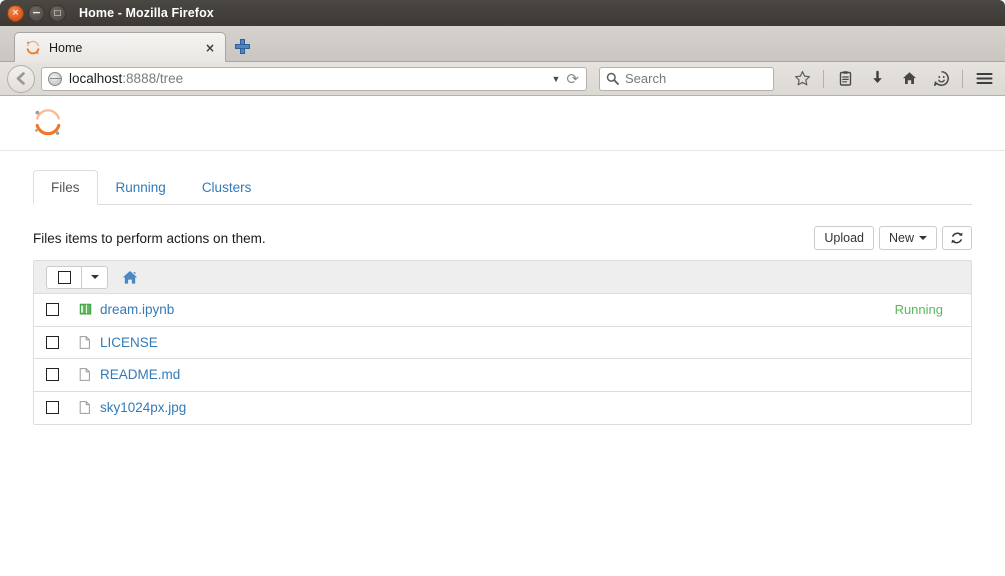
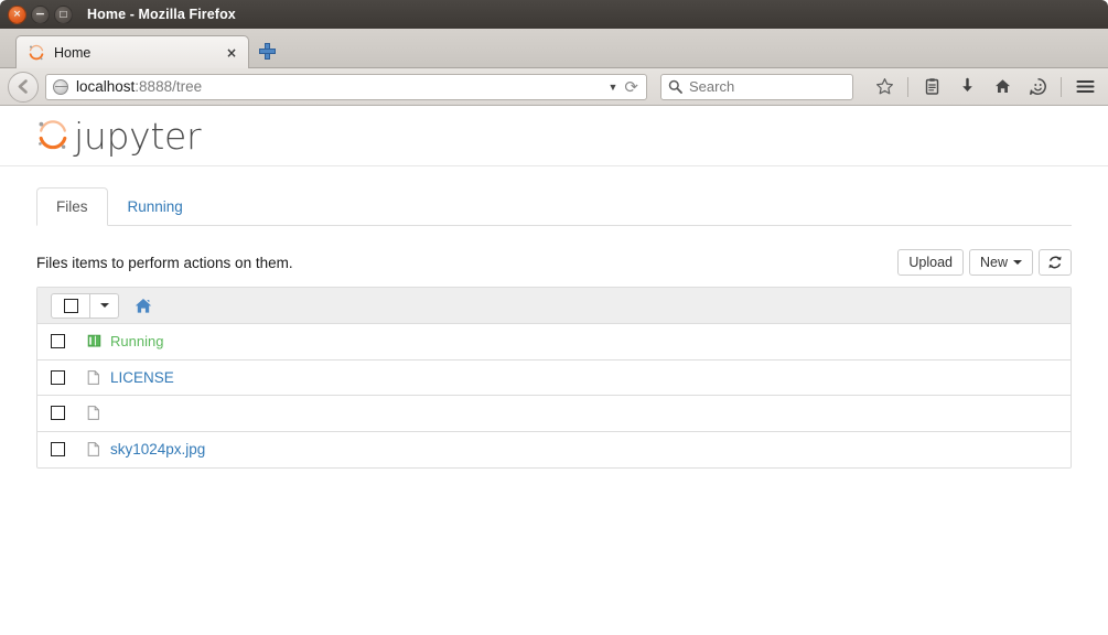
  ×
  −
  □
  Home - Mozilla Firefox
  Home
  ×
  localhost:8888/tree
  ▼
  ⟳
  Search
+ jupyter
  Files
  Running
- Clusters
  Files items to perform actions on them.
  Upload
  New
- dream.ipynb
  Running
  LICENSE
- README.md
  sky1024px.jpg
